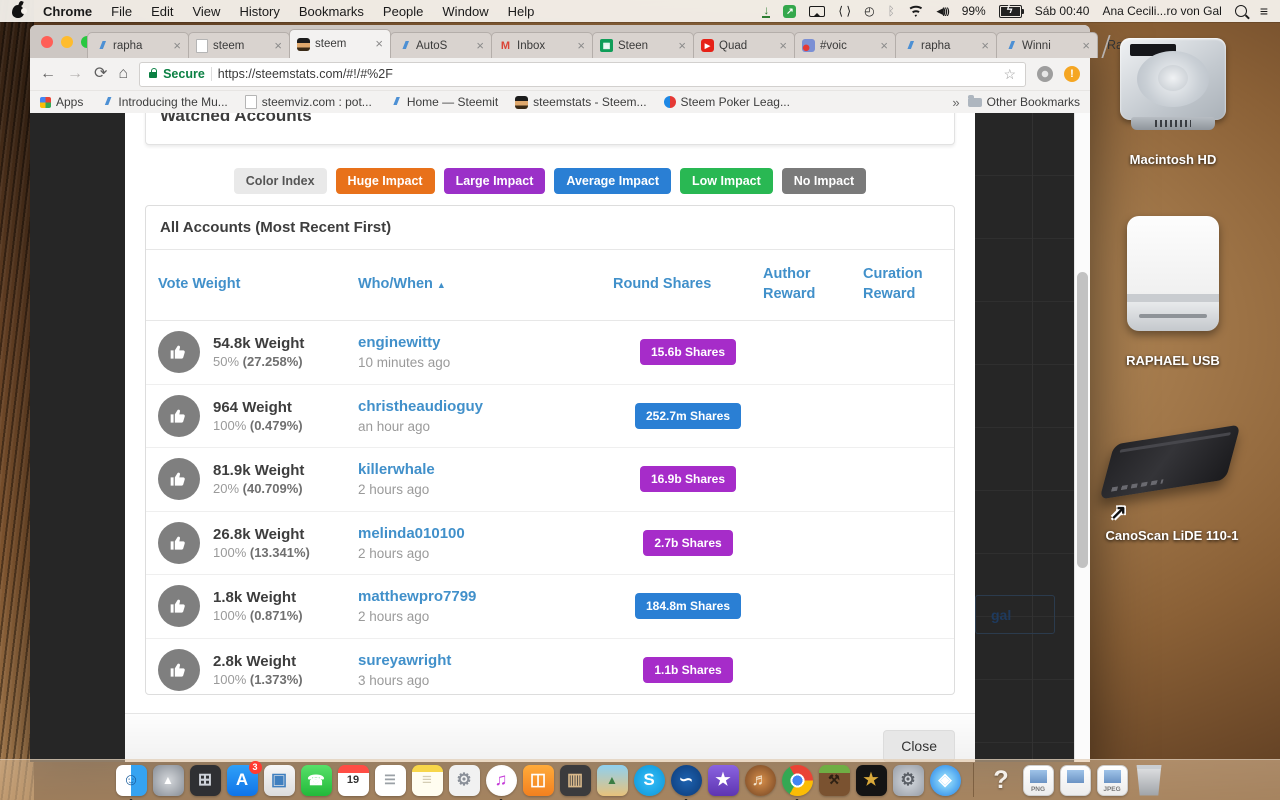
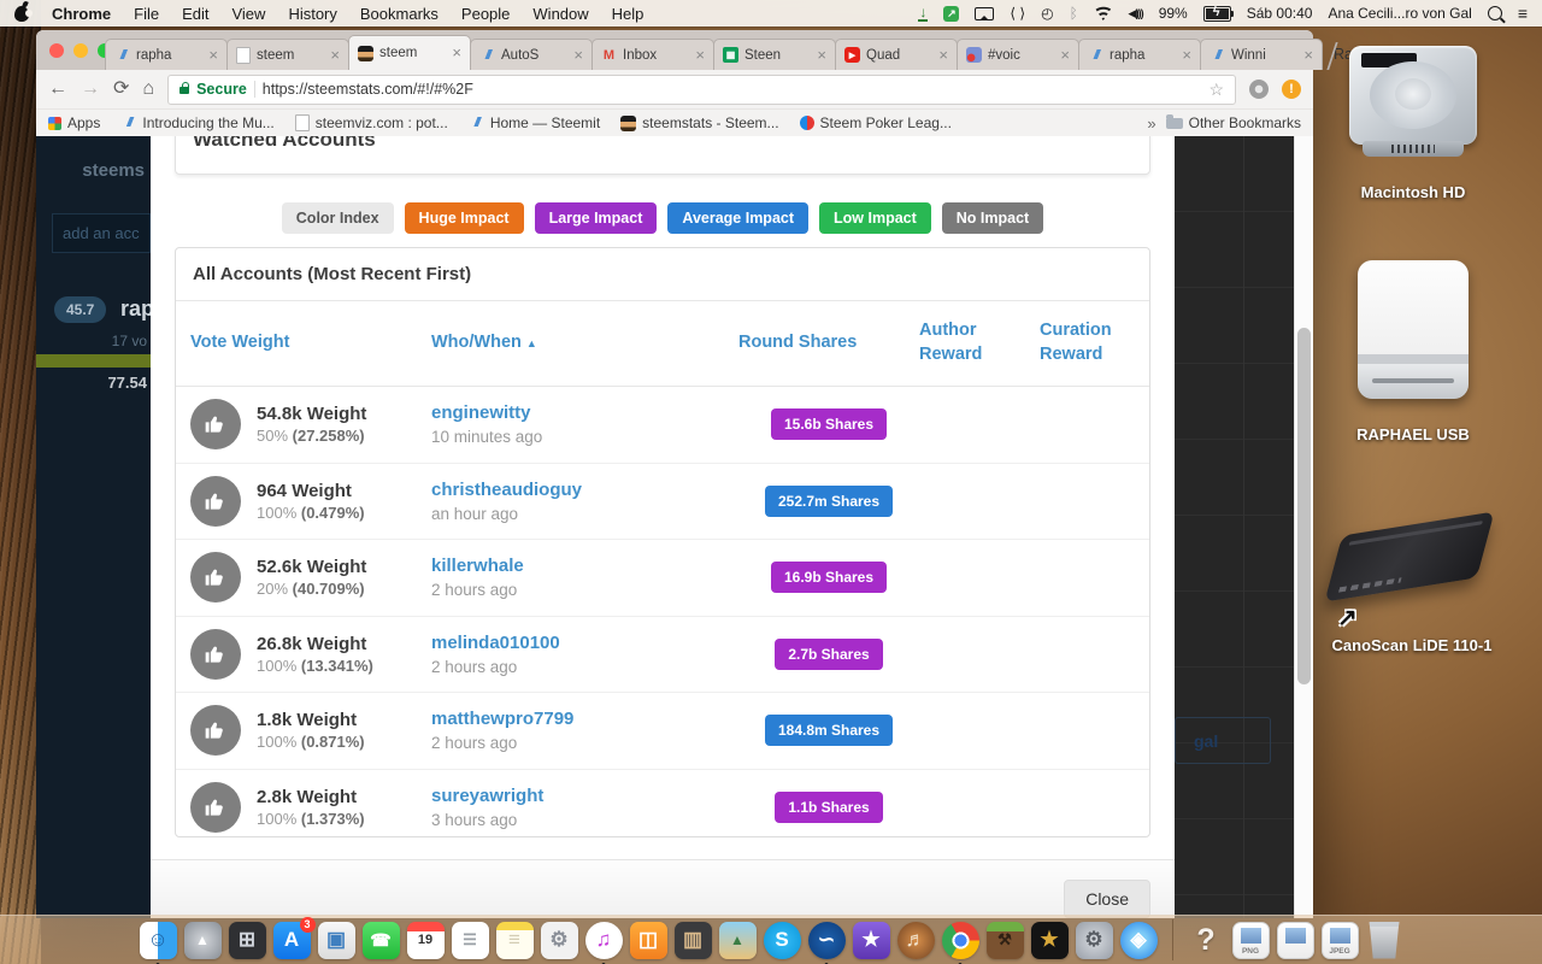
  Chrome
  File
  Edit
  View
  History
  Bookmarks
  People
  Window
  Help
  ↓
  ↗
  ⟨ ⟩
  ◴
  ᛒ
  ◀
  )))
  99%
  ϟ
  Sáb 00:40
  Ana Cecili...ro von Gal
  ≡
  ///
  rapha
  ×
  steem
  ×
  steem
  ×
  ///
  AutoS
  ×
  M
  Inbox
  ×
  ▦
  Steen
  ×
  Quad
  ×
  #voic
  ×
  ///
  rapha
  ×
  ///
  Winni
  ×
  ←
  →
  ⟳
  ⌂
  Secure
  https://steemstats.com/#!/#%2F
  ☆
  !
  Apps
  ///
  Introducing the Mu...
  steemviz.com : pot...
  ///
  Home — Steemit
  steemstats - Steem...
  Steem Poker Leag...
  »
  Other Bookmarks
+ steems
+ add an acc
+ 45.7
+ rap
+ 17 vo
+ 77.54
  gal
  Watched Accounts
  Color Index
  Huge Impact
  Large Impact
  Average Impact
  Low Impact
  No Impact
  All Accounts (Most Recent First)
  Vote Weight
  Who/When ▲
  Round Shares
  Author Reward
  Curation Reward
  54.8k Weight
  50% (27.258%)
  enginewitty
  10 minutes ago
  15.6b Shares
  964 Weight
  100% (0.479%)
  christheaudioguy
  an hour ago
  252.7m Shares
- 81.9k Weight
+ 52.6k Weight
  20% (40.709%)
  killerwhale
  2 hours ago
  16.9b Shares
  26.8k Weight
  100% (13.341%)
  melinda010100
  2 hours ago
  2.7b Shares
  1.8k Weight
  100% (0.871%)
  matthewpro7799
  2 hours ago
  184.8m Shares
  2.8k Weight
  100% (1.373%)
  sureyawright
  3 hours ago
  1.1b Shares
  Close
  Macintosh HD
  RAPHAEL USB
  ↗
  CanoScan LiDE 110-1
  ☺
  ▲
  ⊞
  A
  3
  ▣
  ☎
  19
  ☰
  ≡
  ⚙
  ♫
  ◫
  ▥
  ▲
  S
  ∽
  ★
  ♬
  ⚒
  ★
  ⚙
  ◈
  ?
